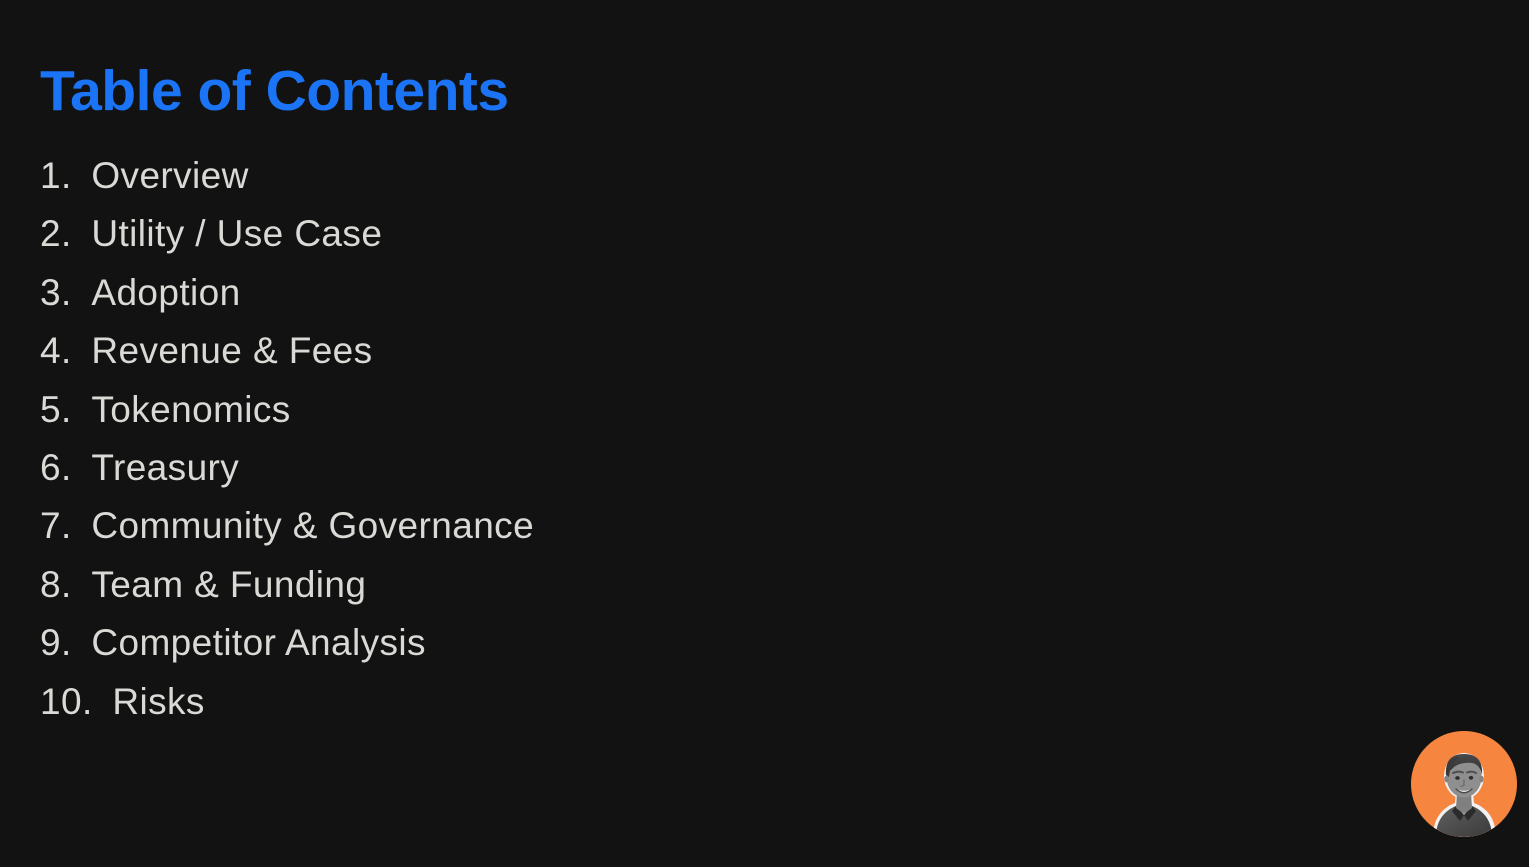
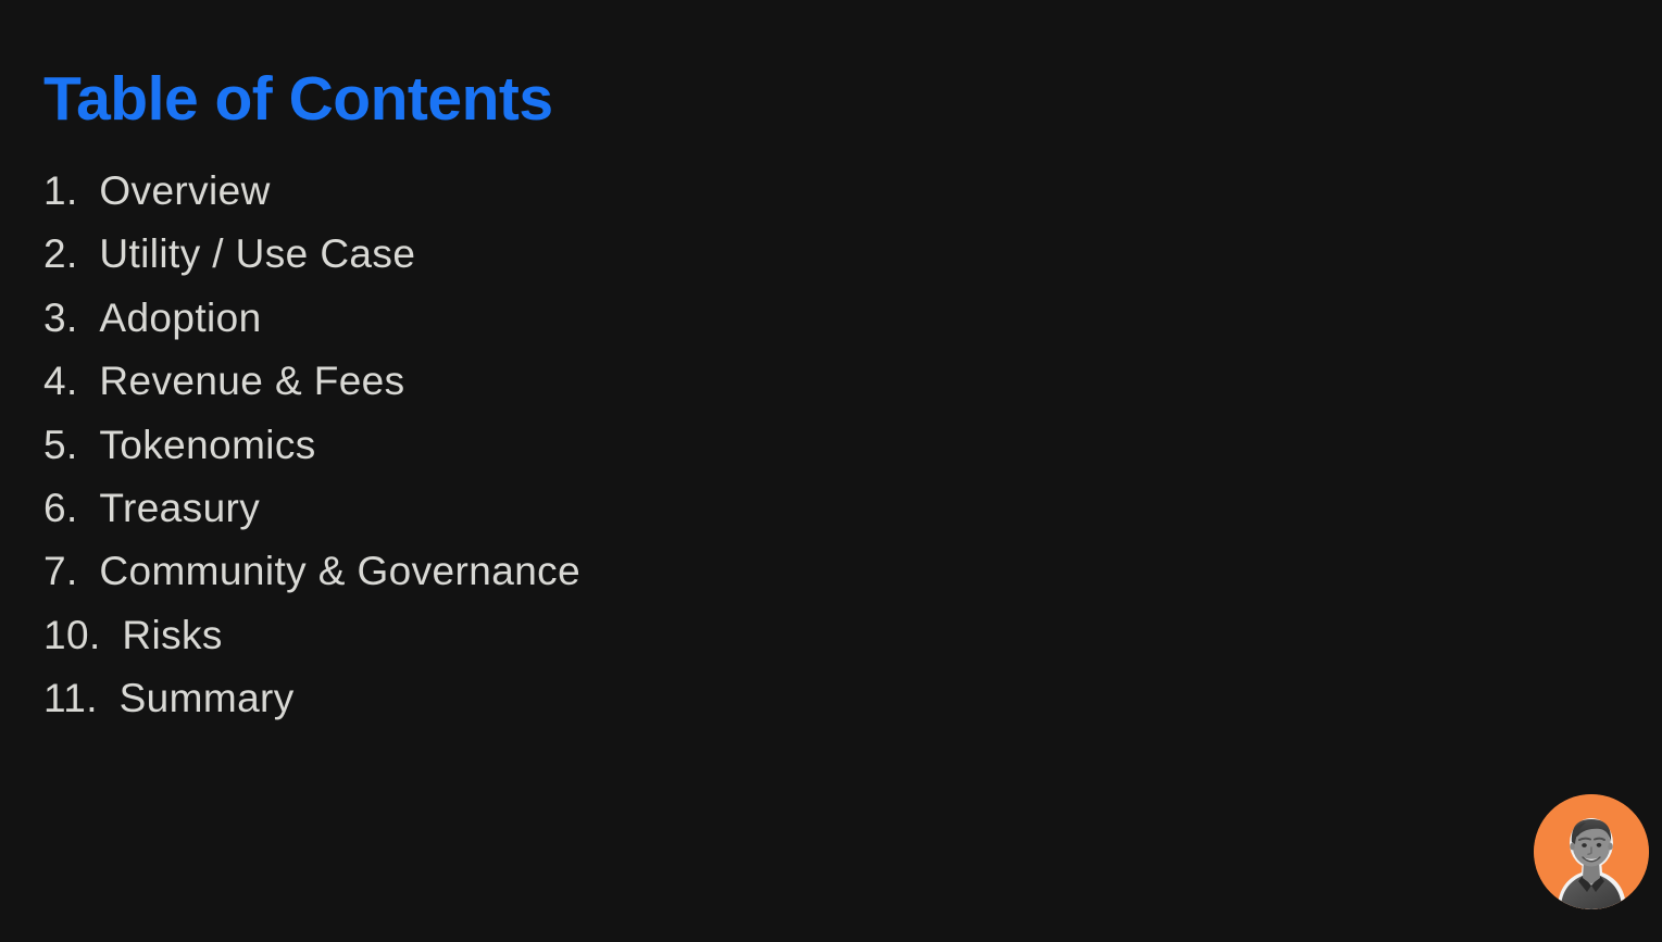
  Table of Contents
  1. Overview
  2. Utility / Use Case
  3. Adoption
  4. Revenue & Fees
  5. Tokenomics
  6. Treasury
  7. Community & Governance
- 8. Team & Funding
- 9. Competitor Analysis
  10. Risks
+ 11. Summary
